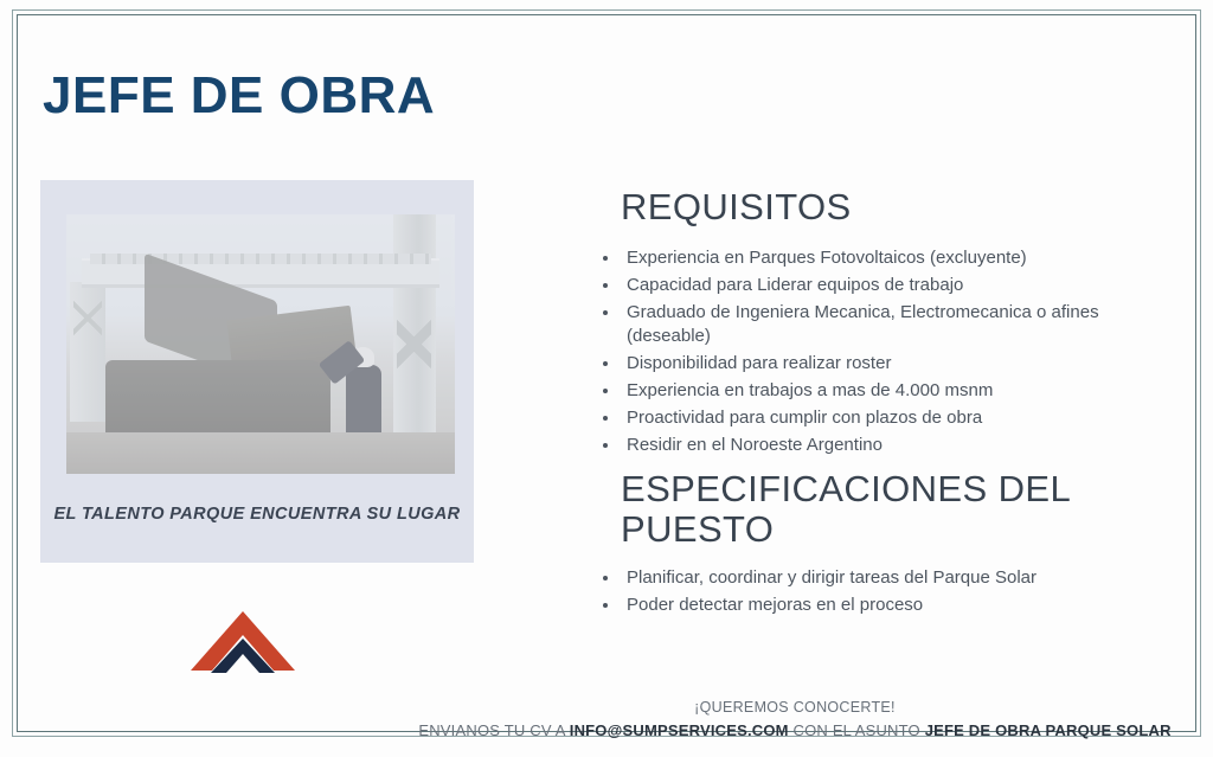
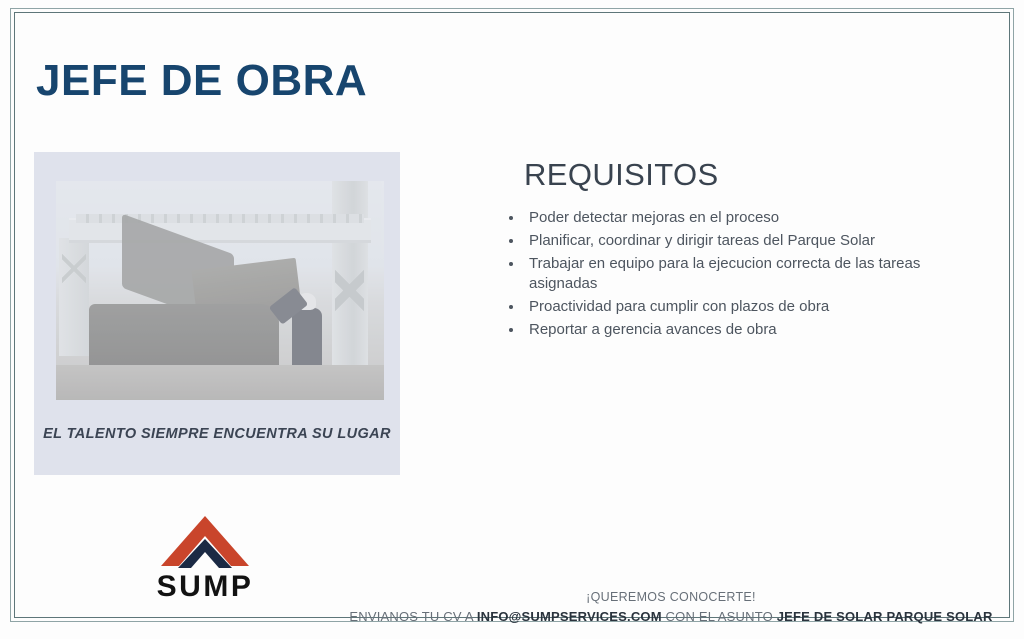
  JEFE DE OBRA
- EL TALENTO PARQUE ENCUENTRA SU LUGAR
+ EL TALENTO SIEMPRE ENCUENTRA SU LUGAR
+ SUMP
  REQUISITOS
- Experiencia en Parques Fotovoltaicos (excluyente)
- Capacidad para Liderar equipos de trabajo
- Graduado de Ingeniera Mecanica, Electromecanica o afines (deseable)
- Disponibilidad para realizar roster
- Experiencia en trabajos a mas de 4.000 msnm
- Proactividad para cumplir con plazos de obra
+ Poder detectar mejoras en el proceso
- Residir en el Noroeste Argentino
- ESPECIFICACIONES DEL PUESTO
  Planificar, coordinar y dirigir tareas del Parque Solar
+ Trabajar en equipo para la ejecucion correcta de las tareas asignadas
- Poder detectar mejoras en el proceso
+ Proactividad para cumplir con plazos de obra
+ Reportar a gerencia avances de obra
  ¡QUEREMOS CONOCERTE!
- ENVIANOS TU CV A INFO@SUMPSERVICES.COM CON EL ASUNTO JEFE DE OBRA PARQUE SOLAR
+ ENVIANOS TU CV A INFO@SUMPSERVICES.COM CON EL ASUNTO JEFE DE SOLAR PARQUE SOLAR
